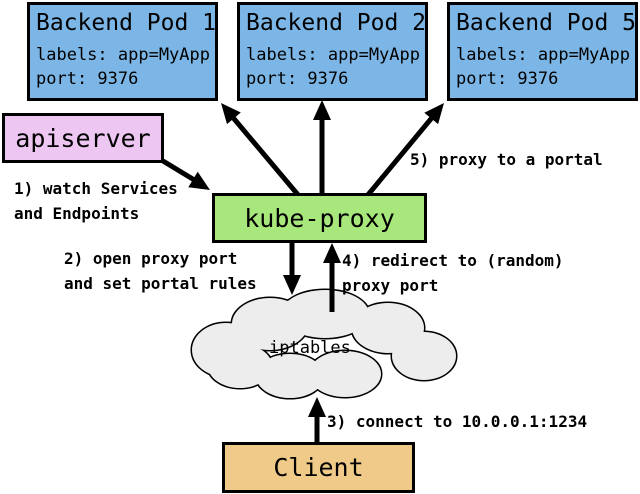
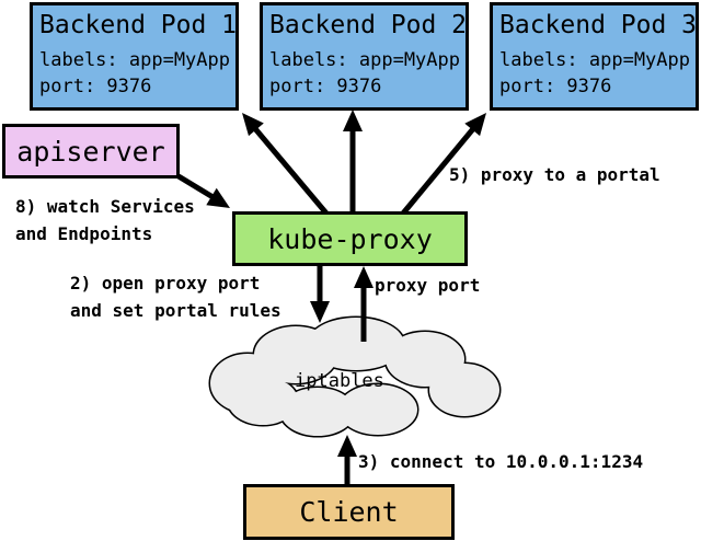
  Backend Pod 1
  labels: app=MyApp
  port: 9376
  Backend Pod 2
  labels: app=MyApp
  port: 9376
- Backend Pod 5
+ Backend Pod 3
  labels: app=MyApp
  port: 9376
  apiserver
  kube-proxy
  Client
  iptables
- 1) watch Services
+ 8) watch Services
  and Endpoints
  2) open proxy port
  and set portal rules
  3) connect to 10.0.0.1:1234
- 4) redirect to (random)
  proxy port
  5) proxy to a portal
